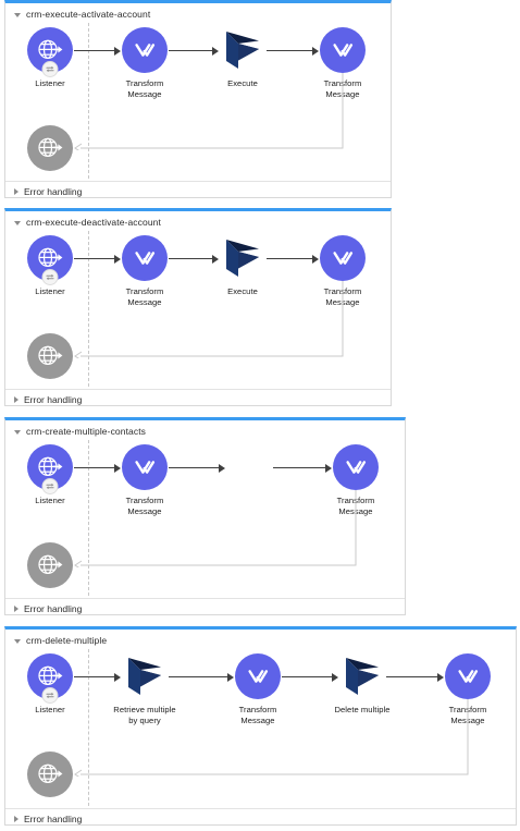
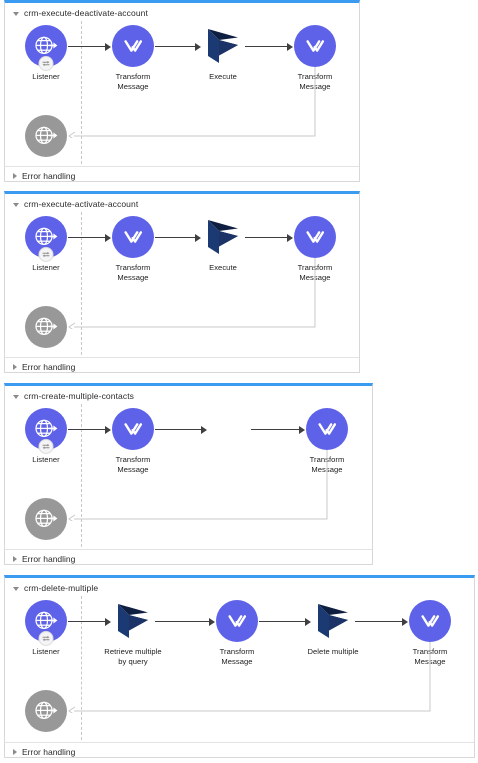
- crm-execute-activate-account
+ crm-execute-deactivate-account
  Listener
  Transform
  Message
  Execute
  Tranform
  Message
  Error handling
- crm-execute-deactivate-account
+ crm-execute-activate-account
  Listener
  Transform
  Message
  Execute
  Tranform
  Message
  Error handling
  crm-create-multiple-contacts
  Listener
  Transform
  Message
  Tranform
  Message
  Error handling
  crm-delete-multiple
  Listener
  Retrieve multiple
  by query
  Transform
  Message
  Delete multiple
  Tranform
  Message
  Error handling
